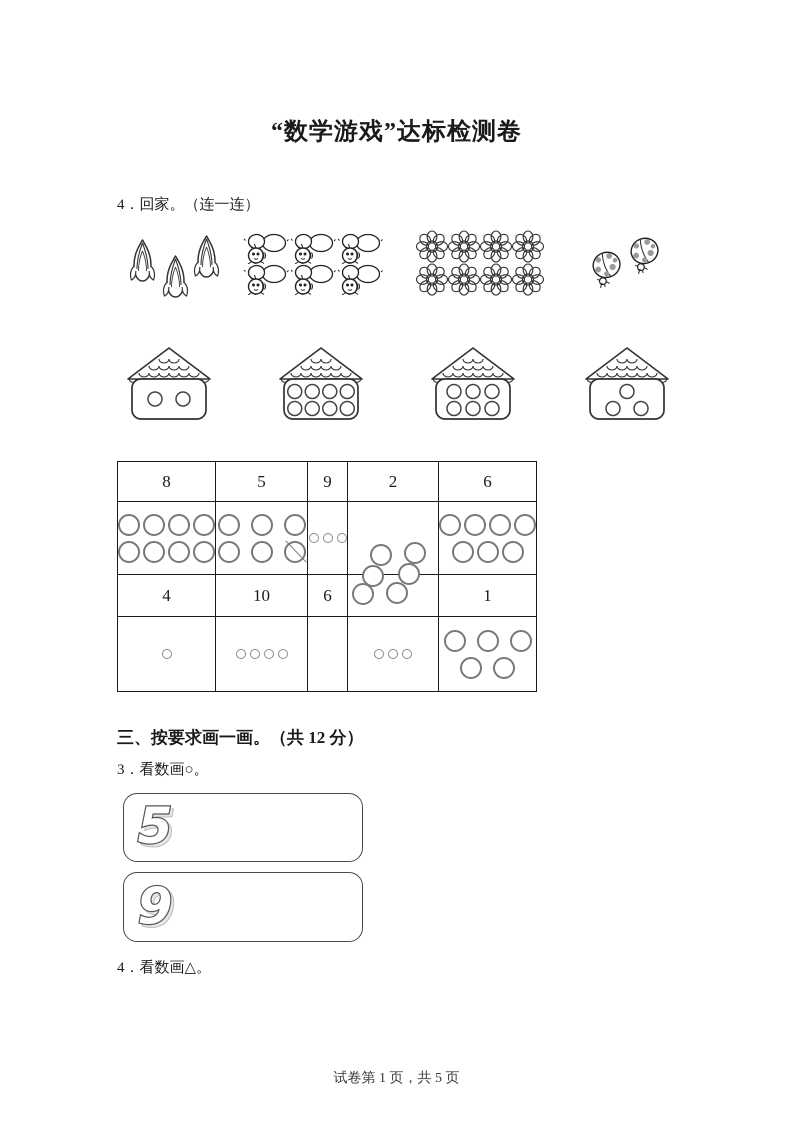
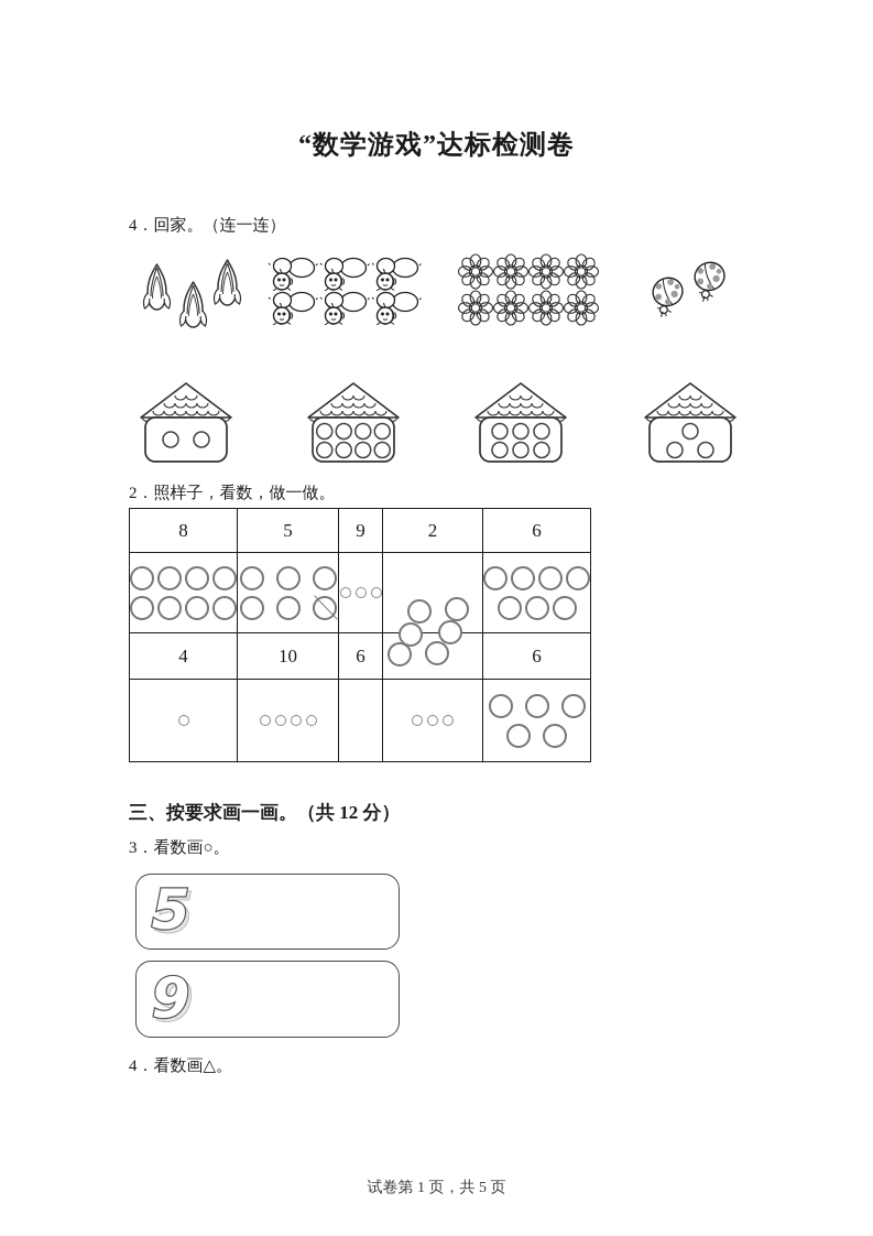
  “数学游戏”达标检测卷
  4．回家。（连一连）
+ 2．照样子，看数，做一做。
  8	5	9	2	6
- 4	10	6		1
+ 4	10	6		6
  三、按要求画一画。（共 12 分）
  3．看数画○。
  5
  9
  4．看数画△。
  试卷第 1 页，共 5 页
